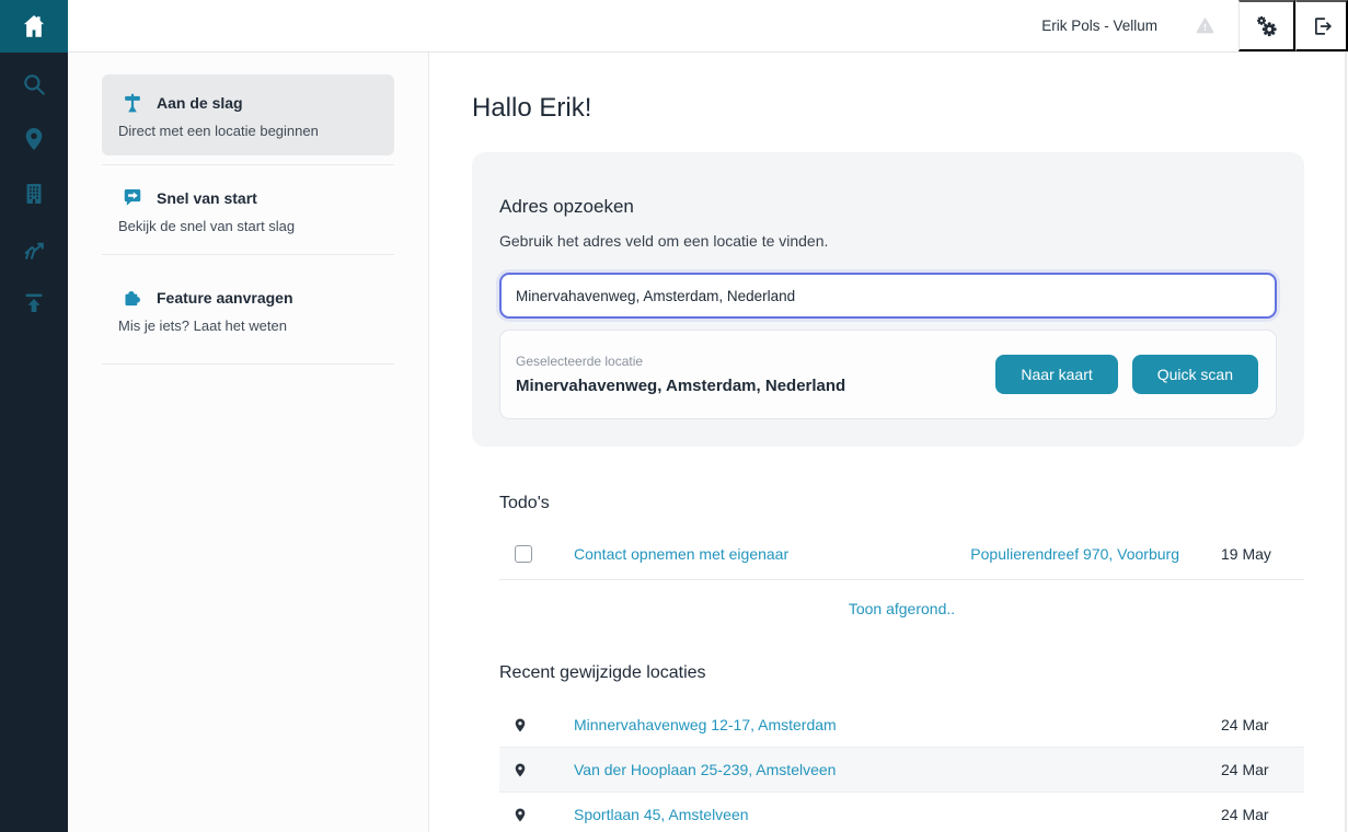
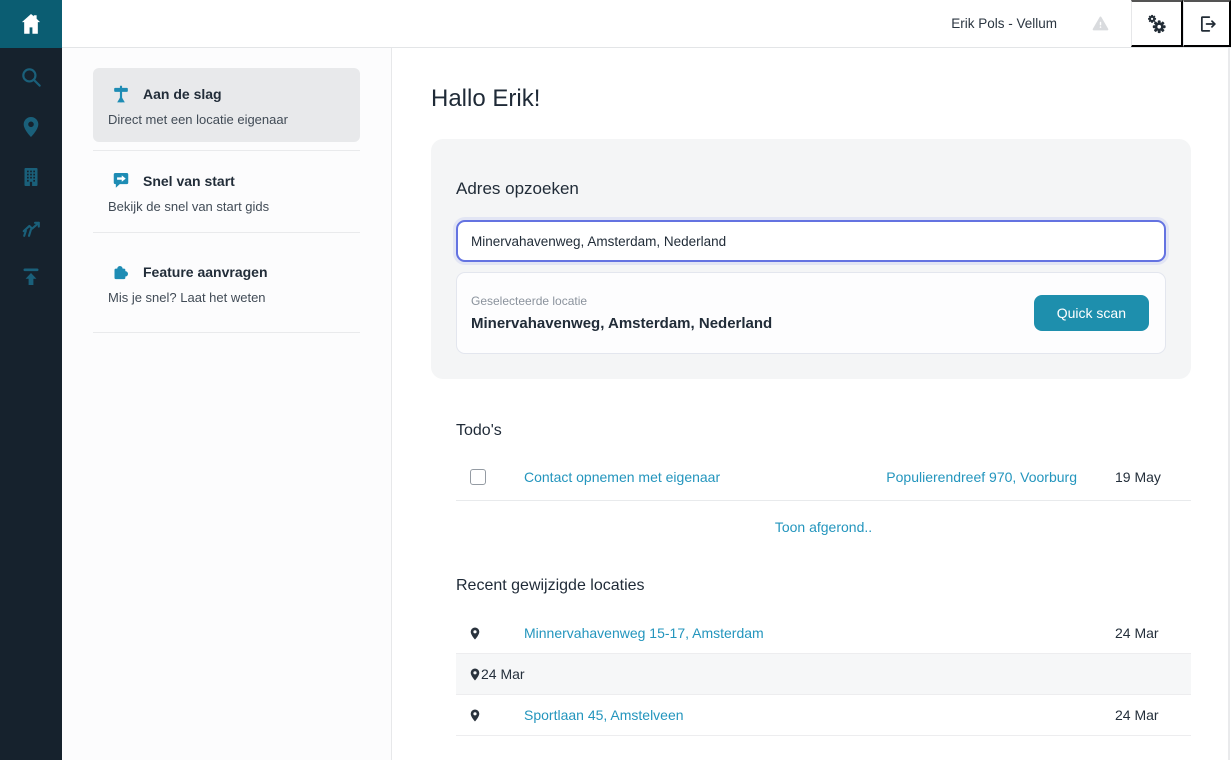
  Erik Pols - Vellum
  Aan de slag
- Direct met een locatie beginnen
+ Direct met een locatie eigenaar
  Snel van start
- Bekijk de snel van start slag
+ Bekijk de snel van start gids
  Feature aanvragen
- Mis je iets? Laat het weten
+ Mis je snel? Laat het weten
  Hallo Erik!
  Adres opzoeken
- Gebruik het adres veld om een locatie te vinden.
  Minervahavenweg, Amsterdam, Nederland
  Geselecteerde locatie
  Minervahavenweg, Amsterdam, Nederland
- Naar kaart
  Quick scan
  Todo's
  Contact opnemen met eigenaar
  Populierendreef 970, Voorburg
  19 May
  Toon afgerond..
  Recent gewijzigde locaties
- Minnervahavenweg 12-17, Amsterdam
+ Minnervahavenweg 15-17, Amsterdam
  24 Mar
- Van der Hooplaan 25-239, Amstelveen
  24 Mar
  Sportlaan 45, Amstelveen
  24 Mar
